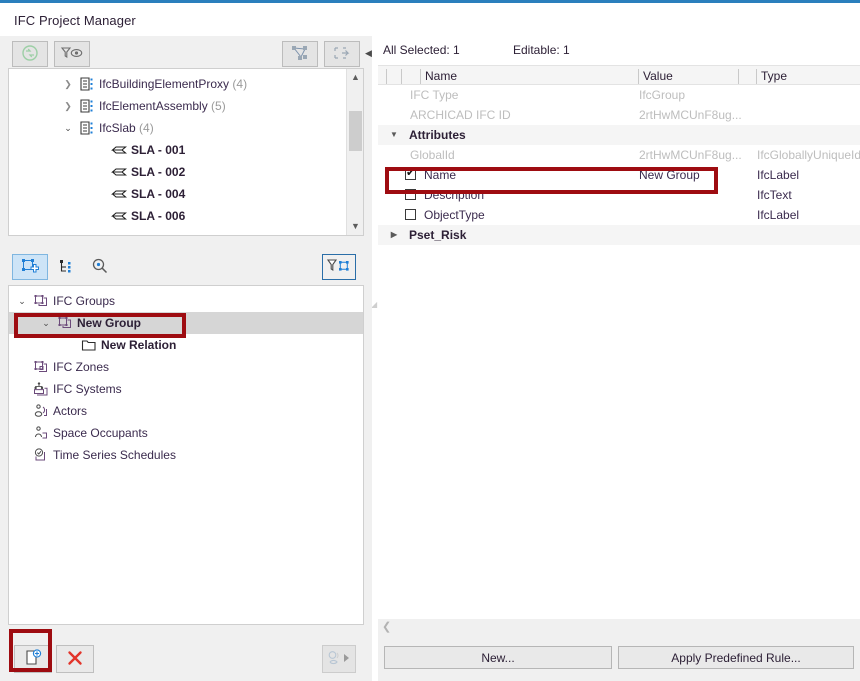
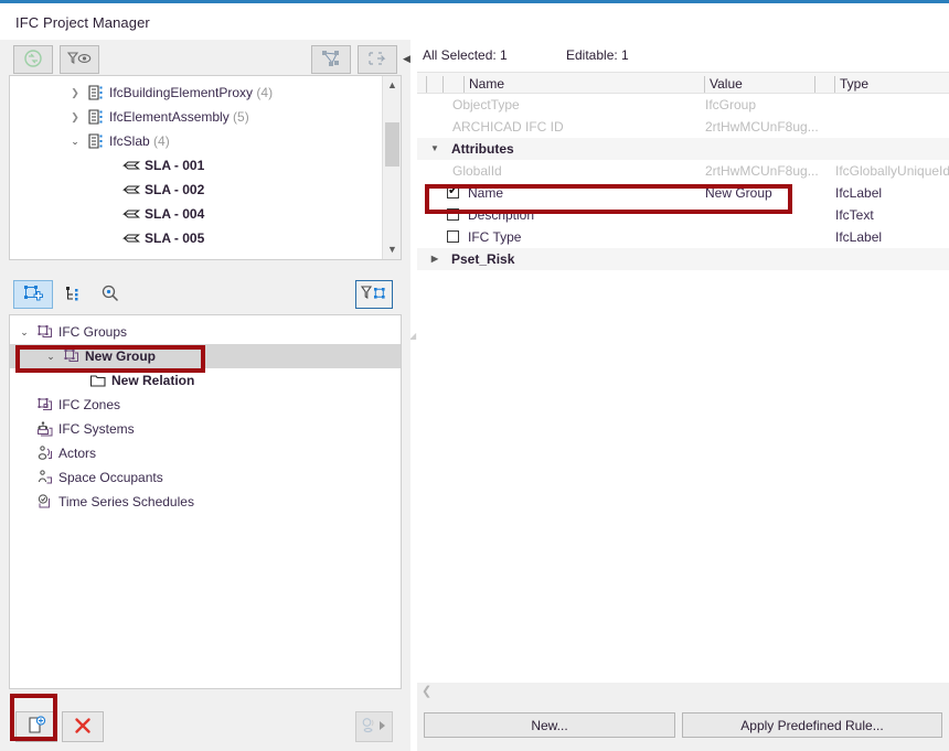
  IFC Project Manager
  ◢
  ◀
  ❯
  IfcBuildingElementProxy (4)
  ❯
  IfcElementAssembly (5)
  ⌄
  IfcSlab (4)
  SLA - 001
  SLA - 002
  SLA - 004
- SLA - 006
+ SLA - 005
  ▲
  ▼
  ⌄
  IFC Groups
  ⌄
  New Group
  New Relation
  IFC Zones
  IFC Systems
  Actors
  Space Occupants
  Time Series Schedules
  All Selected: 1
  Editable: 1
  Name
  Value
  Type
- IFC Type
+ ObjectType
  IfcGroup
  ARCHICAD IFC ID
  2rtHwMCUnF8ug...
  ▼
  Attributes
  GlobalId
  2rtHwMCUnF8ug...
  IfcGloballyUniqueId
  Name
  New Group
  IfcLabel
  Description
  IfcText
- ObjectType
+ IFC Type
  IfcLabel
  ▶
  Pset_Risk
  ❮
  New...
  Apply Predefined Rule...
